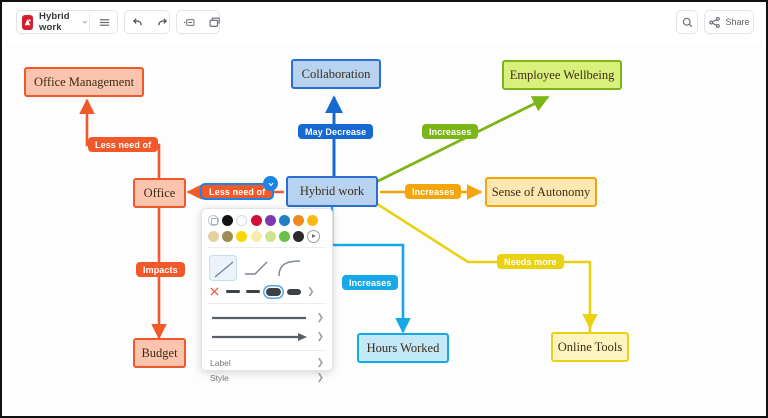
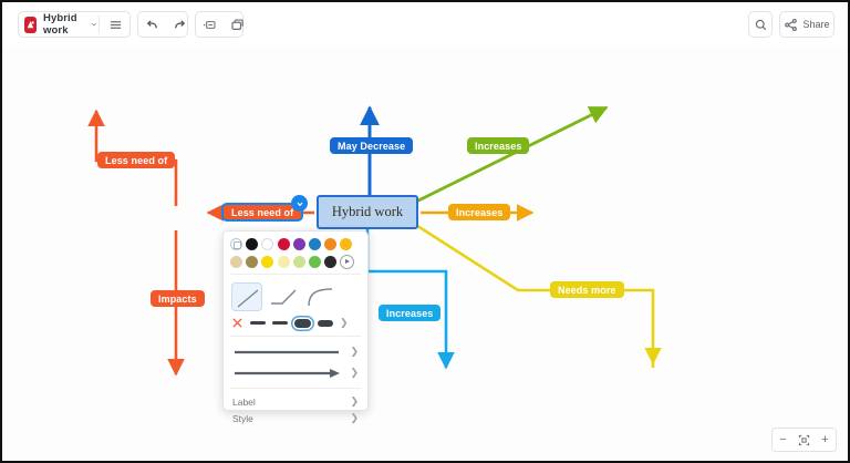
  Hybrid work
  Share
- Office Management
- Collaboration
- Employee Wellbeing
- Office
  Hybrid work
- Sense of Autonomy
- Budget
- Hours Worked
- Online Tools
  Less need of
  Less need of
  May Decrease
  Increases
  Increases
  Impacts
  Increases
  Needs more
  ❯
  ❯
  ❯
  Label
  ❯
  Style
  ❯
+ −
+ +
